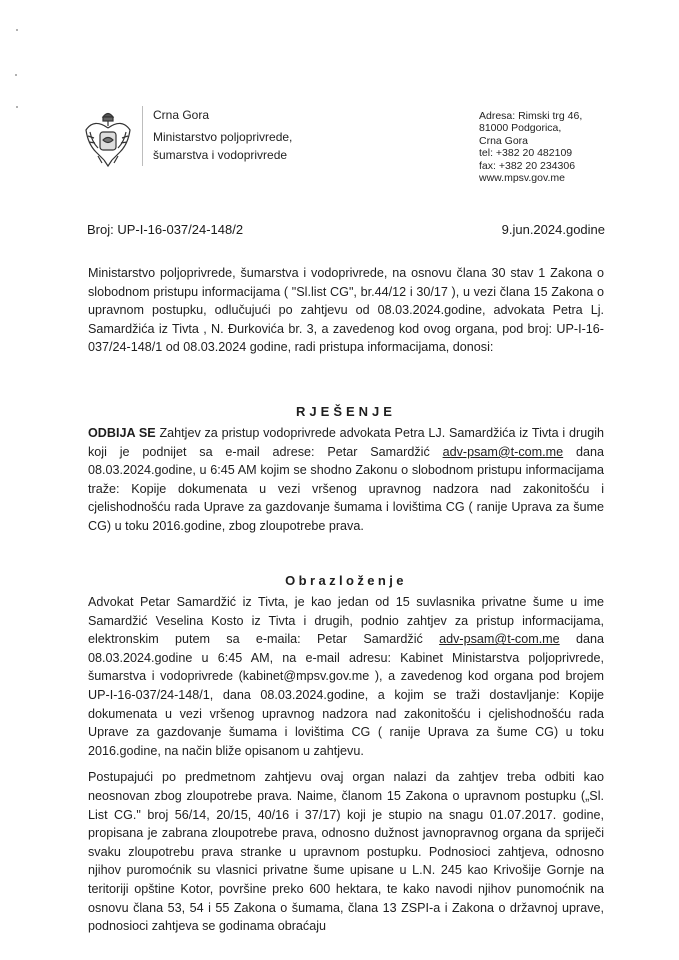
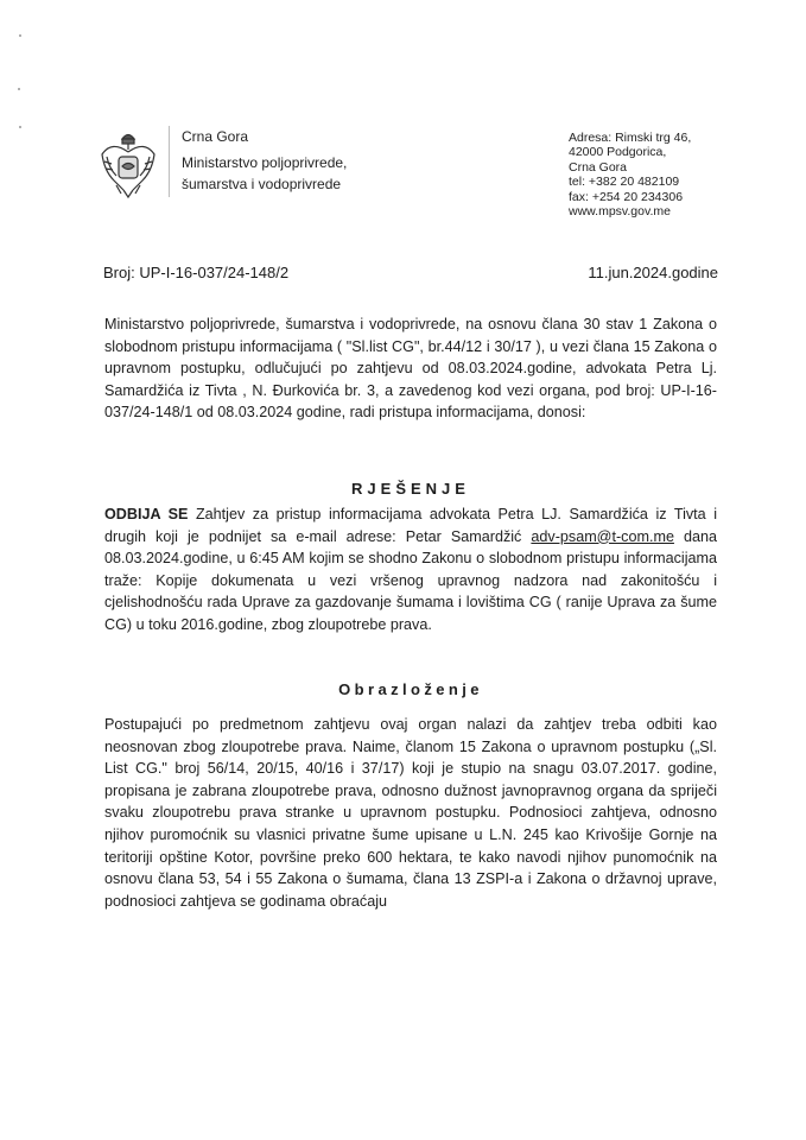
  Crna Gora
  Ministarstvo poljoprivrede,
  šumarstva i vodoprivrede
  Adresa: Rimski trg 46,
- 81000 Podgorica,
+ 42000 Podgorica,
  Crna Gora
  tel: +382 20 482109
- fax: +382 20 234306
+ fax: +254 20 234306
  www.mpsv.gov.me
  Broj: UP-I-16-037/24-148/2
- 9.jun.2024.godine
+ 11.jun.2024.godine
- Ministarstvo poljoprivrede, šumarstva i vodoprivrede, na osnovu člana 30 stav 1 Zakona o slobodnom pristupu informacijama ( "Sl.list CG", br.44/12 i 30/17 ), u vezi člana 15 Zakona o upravnom postupku, odlučujući po zahtjevu od 08.03.2024.godine, advokata Petra Lj. Samardžića iz Tivta , N. Đurkovića br. 3, a zavedenog kod ovog organa, pod broj: UP-I-16-037/24-148/1 od 08.03.2024 godine, radi pristupa informacijama, donosi:
+ Ministarstvo poljoprivrede, šumarstva i vodoprivrede, na osnovu člana 30 stav 1 Zakona o slobodnom pristupu informacijama ( "Sl.list CG", br.44/12 i 30/17 ), u vezi člana 15 Zakona o upravnom postupku, odlučujući po zahtjevu od 08.03.2024.godine, advokata Petra Lj. Samardžića iz Tivta , N. Đurkovića br. 3, a zavedenog kod vezi organa, pod broj: UP-I-16-037/24-148/1 od 08.03.2024 godine, radi pristupa informacijama, donosi:
  RJEŠENJE
- ODBIJA SE Zahtjev za pristup vodoprivrede advokata Petra LJ. Samardžića iz Tivta i drugih koji je podnijet sa e-mail adrese: Petar Samardžić adv-psam@t-com.me dana 08.03.2024.godine, u 6:45 AM kojim se shodno Zakonu o slobodnom pristupu informacijama traže: Kopije dokumenata u vezi vršenog upravnog nadzora nad zakonitošću i cjelishodnošću rada Uprave za gazdovanje šumama i lovištima CG ( ranije Uprava za šume CG) u toku 2016.godine, zbog zloupotrebe prava.
+ ODBIJA SE Zahtjev za pristup informacijama advokata Petra LJ. Samardžića iz Tivta i drugih koji je podnijet sa e-mail adrese: Petar Samardžić adv-psam@t-com.me dana 08.03.2024.godine, u 6:45 AM kojim se shodno Zakonu o slobodnom pristupu informacijama traže: Kopije dokumenata u vezi vršenog upravnog nadzora nad zakonitošću i cjelishodnošću rada Uprave za gazdovanje šumama i lovištima CG ( ranije Uprava za šume CG) u toku 2016.godine, zbog zloupotrebe prava.
  Obrazloženje
- Advokat Petar Samardžić iz Tivta, je kao jedan od 15 suvlasnika privatne šume u ime Samardžić Veselina Kosto iz Tivta i drugih, podnio zahtjev za pristup informacijama, elektronskim putem sa e-maila: Petar Samardžić adv-psam@t-com.me dana 08.03.2024.godine u 6:45 AM, na e-mail adresu: Kabinet Ministarstva poljoprivrede, šumarstva i vodoprivrede (kabinet@mpsv.gov.me ), a zavedenog kod organa pod brojem UP-I-16-037/24-148/1, dana 08.03.2024.godine, a kojim se traži dostavljanje: Kopije dokumenata u vezi vršenog upravnog nadzora nad zakonitošću i cjelishodnošću rada Uprave za gazdovanje šumama i lovištima CG ( ranije Uprava za šume CG) u toku 2016.godine, na način bliže opisanom u zahtjevu.
- Postupajući po predmetnom zahtjevu ovaj organ nalazi da zahtjev treba odbiti kao neosnovan zbog zloupotrebe prava. Naime, članom 15 Zakona o upravnom postupku („Sl. List CG." broj 56/14, 20/15, 40/16 i 37/17) koji je stupio na snagu 01.07.2017. godine, propisana je zabrana zloupotrebe prava, odnosno dužnost javnopravnog organa da spriječi svaku zloupotrebu prava stranke u upravnom postupku. Podnosioci zahtjeva, odnosno njihov puromoćnik su vlasnici privatne šume upisane u L.N. 245 kao Krivošije Gornje na teritoriji opštine Kotor, površine preko 600 hektara, te kako navodi njihov punomoćnik na osnovu člana 53, 54 i 55 Zakona o šumama, člana 13 ZSPI-a i Zakona o državnoj uprave, podnosioci zahtjeva se godinama obraćaju
+ Postupajući po predmetnom zahtjevu ovaj organ nalazi da zahtjev treba odbiti kao neosnovan zbog zloupotrebe prava. Naime, članom 15 Zakona o upravnom postupku („Sl. List CG." broj 56/14, 20/15, 40/16 i 37/17) koji je stupio na snagu 03.07.2017. godine, propisana je zabrana zloupotrebe prava, odnosno dužnost javnopravnog organa da spriječi svaku zloupotrebu prava stranke u upravnom postupku. Podnosioci zahtjeva, odnosno njihov puromoćnik su vlasnici privatne šume upisane u L.N. 245 kao Krivošije Gornje na teritoriji opštine Kotor, površine preko 600 hektara, te kako navodi njihov punomoćnik na osnovu člana 53, 54 i 55 Zakona o šumama, člana 13 ZSPI-a i Zakona o državnoj uprave, podnosioci zahtjeva se godinama obraćaju
